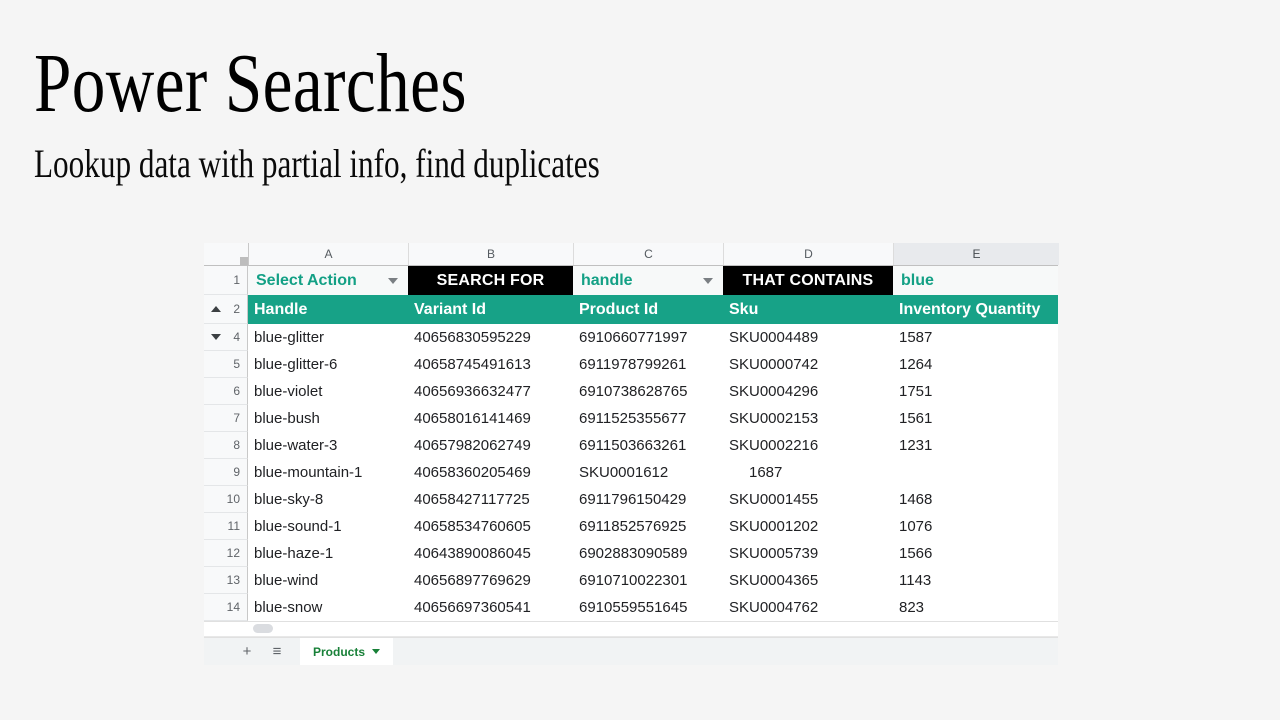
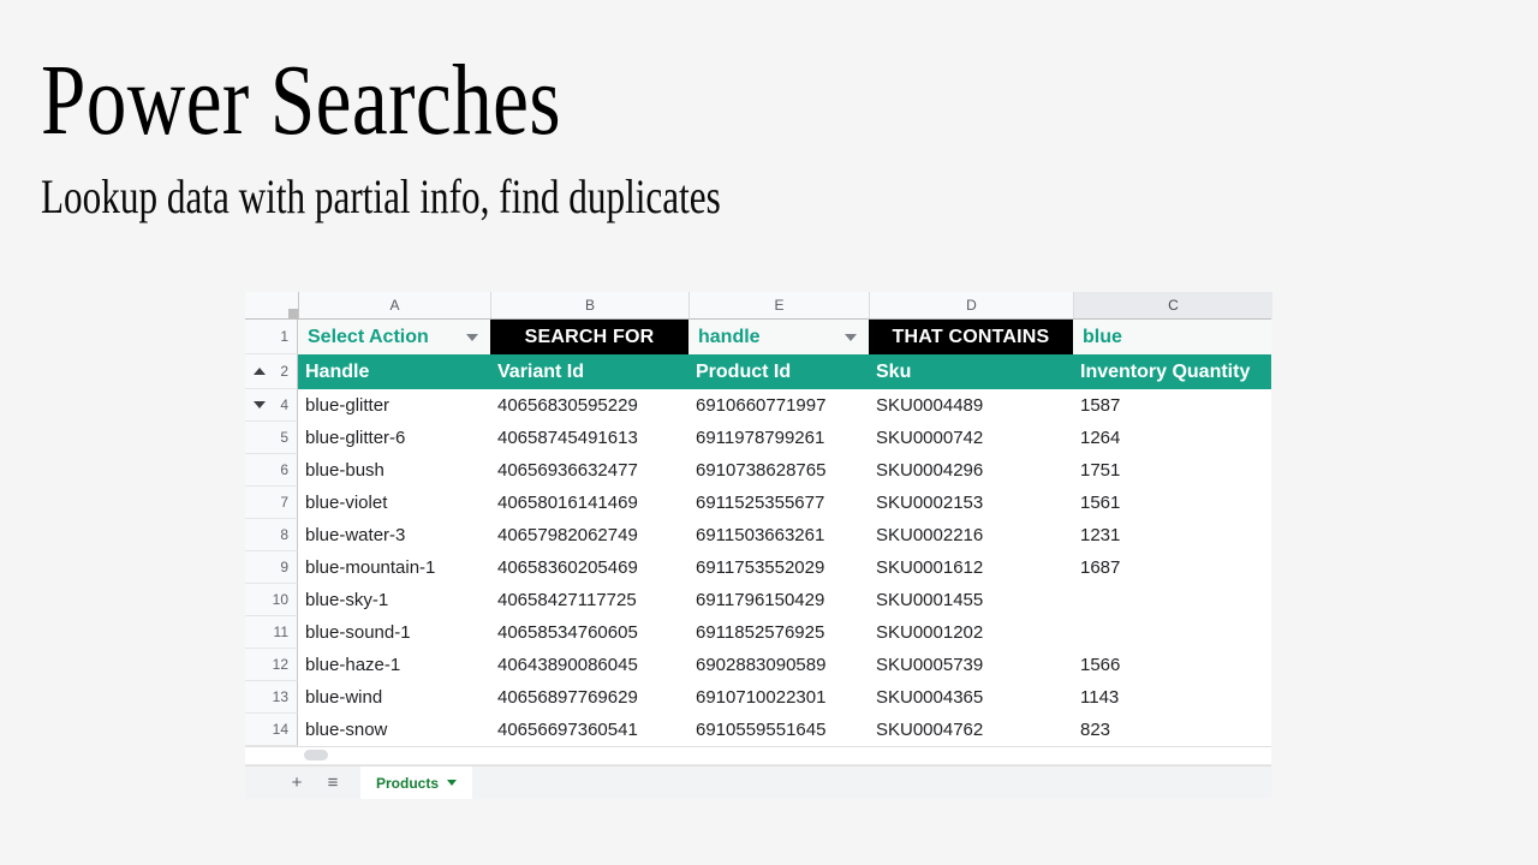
  Power Searches
  Lookup data with partial info, find duplicates
  A
  B
- C
+ E
  D
- E
+ C
  1
  Select Action
  SEARCH FOR
  handle
  THAT CONTAINS
  blue
  2
  Handle
  Variant Id
  Product Id
  Sku
  Inventory Quantity
  4
  blue-glitter
  40656830595229
  6910660771997
  SKU0004489
  1587
  5
  blue-glitter-6
  40658745491613
  6911978799261
  SKU0000742
  1264
  6
- blue-violet
+ blue-bush
  40656936632477
  6910738628765
  SKU0004296
  1751
  7
- blue-bush
+ blue-violet
  40658016141469
  6911525355677
  SKU0002153
  1561
  8
  blue-water-3
  40657982062749
  6911503663261
  SKU0002216
  1231
  9
  blue-mountain-1
  40658360205469
+ 6911753552029
  SKU0001612
  1687
  10
- blue-sky-8
+ blue-sky-1
  40658427117725
  6911796150429
  SKU0001455
- 1468
  11
  blue-sound-1
  40658534760605
  6911852576925
  SKU0001202
- 1076
  12
  blue-haze-1
  40643890086045
  6902883090589
  SKU0005739
  1566
  13
  blue-wind
  40656897769629
  6910710022301
  SKU0004365
  1143
  14
  blue-snow
  40656697360541
  6910559551645
  SKU0004762
  823
  +
  ≡
  Products
